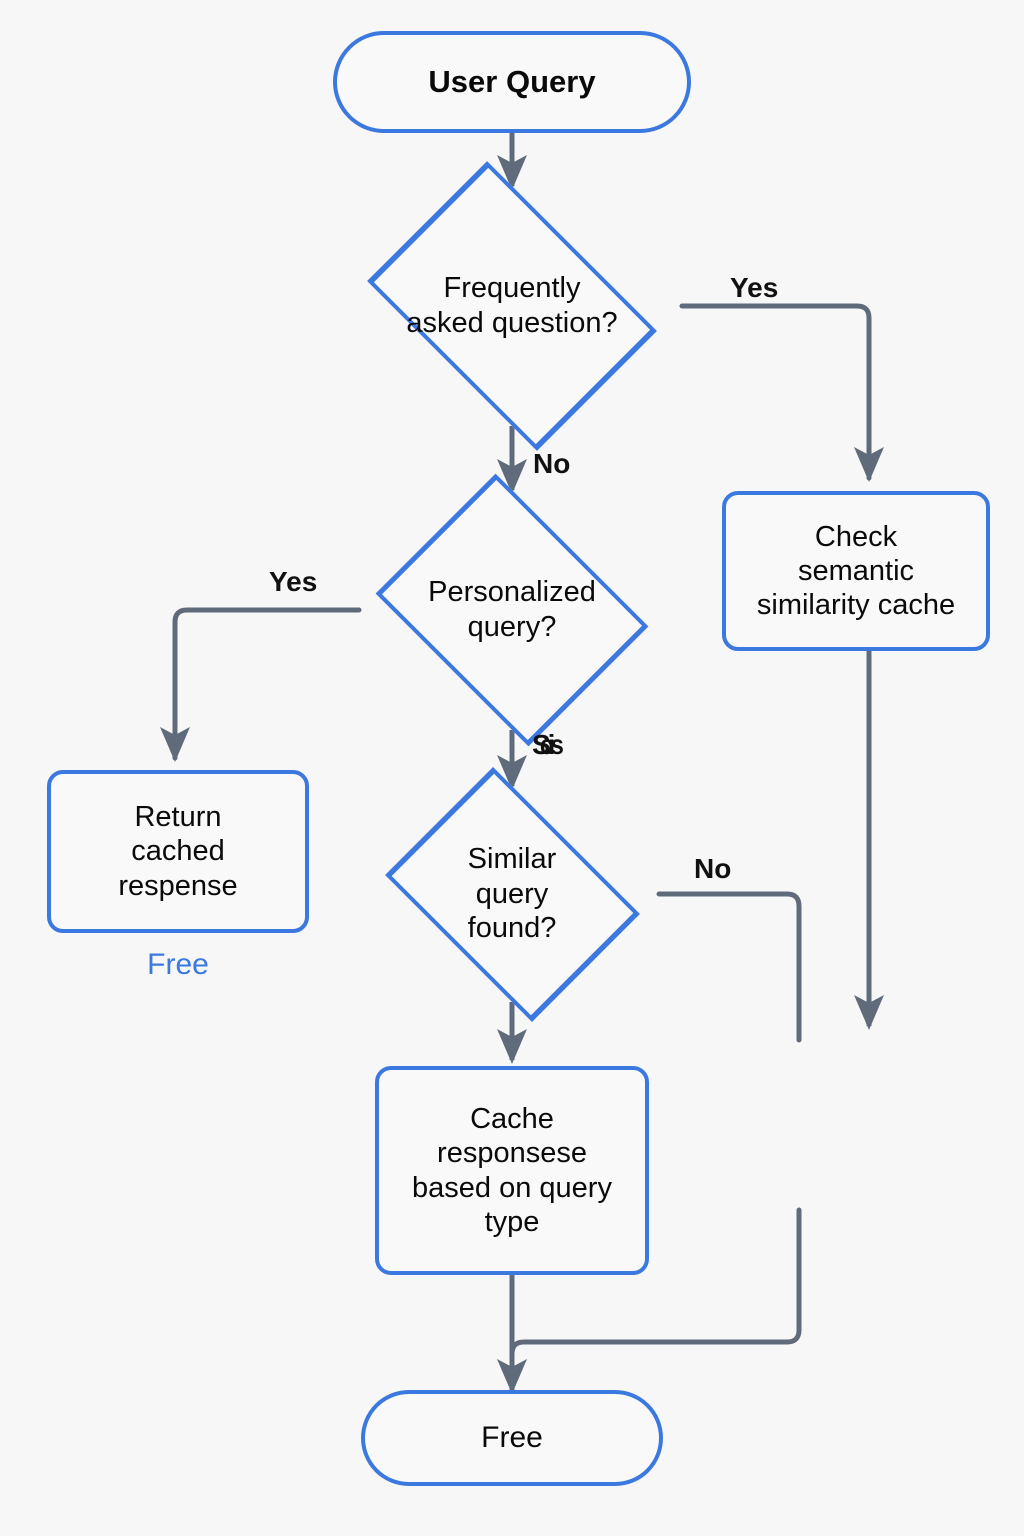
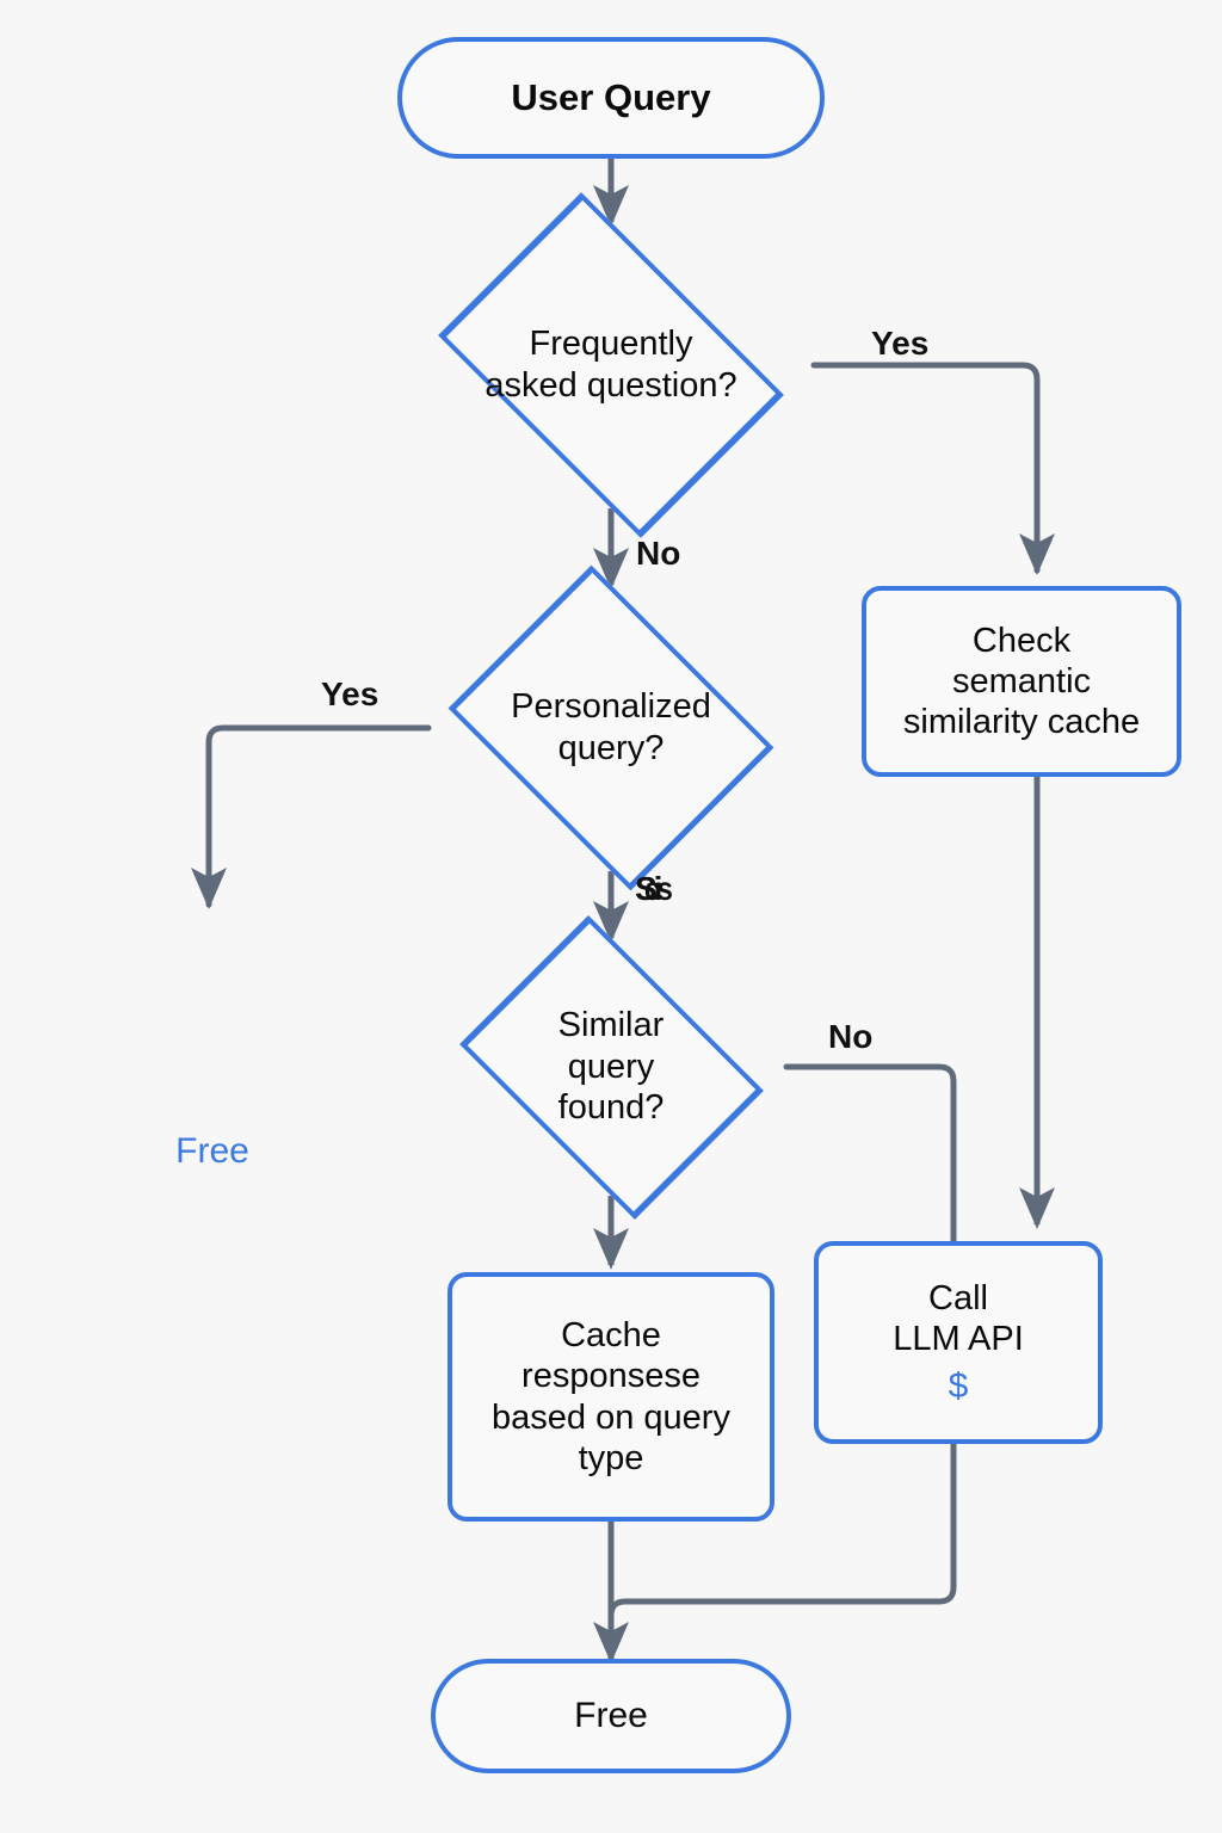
  User Query
  Frequently
  asked question?
  Personalized
  query?
  Similar
  query
  found?
  Check
  semantic
  similarity cache
- Return
- cached
- respense
  Free
  Cache
  responsese
  based on query
  type
+ Call
+ LLM API
+ $
  Free
  Yes
  No
  Yes
  Sics
  No
